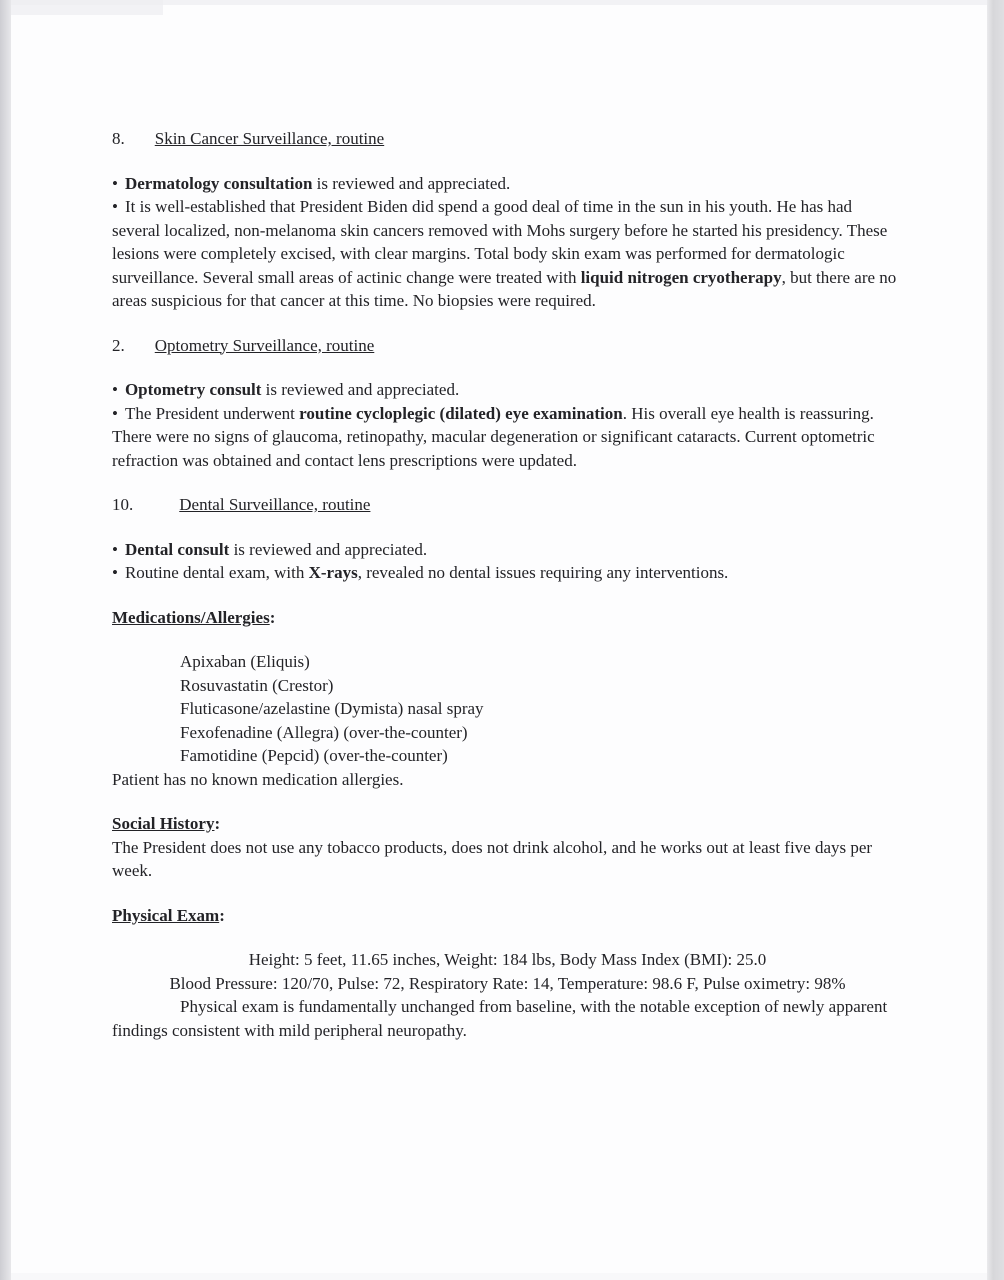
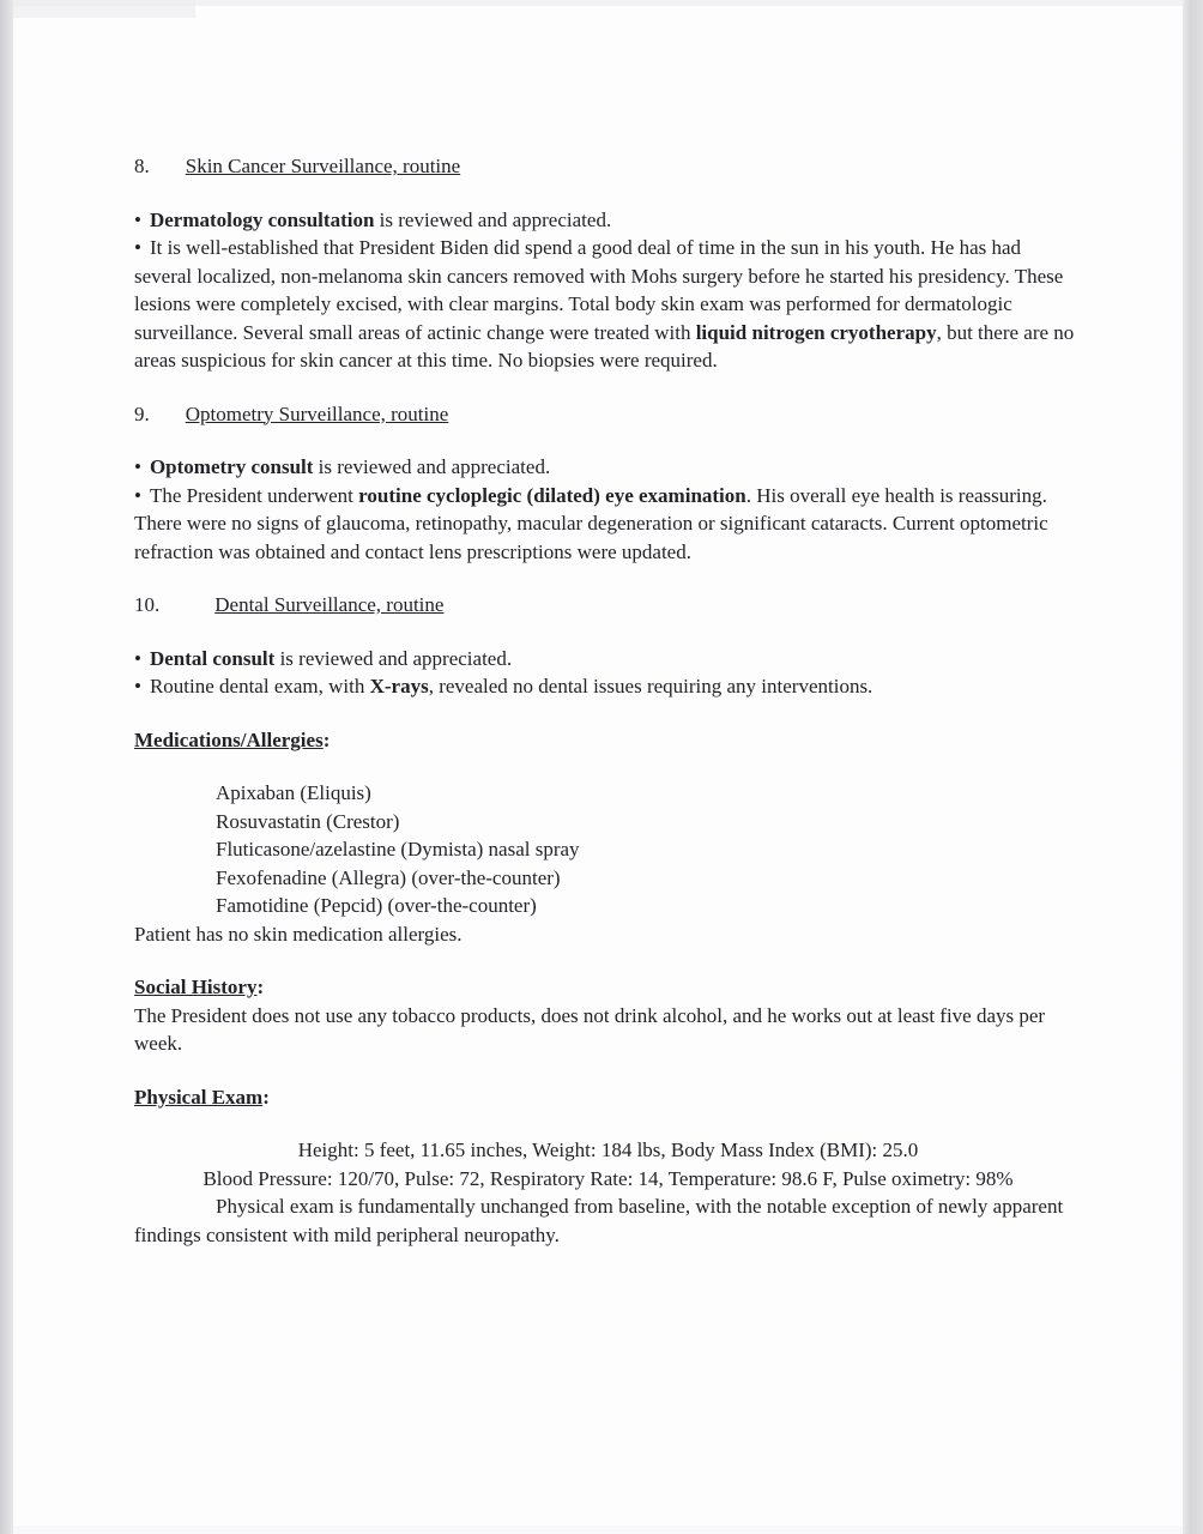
  8. Skin Cancer Surveillance, routine
  • Dermatology consultation is reviewed and appreciated.
- • It is well-established that President Biden did spend a good deal of time in the sun in his youth. He has had several localized, non-melanoma skin cancers removed with Mohs surgery before he started his presidency. These lesions were completely excised, with clear margins. Total body skin exam was performed for dermatologic surveillance. Several small areas of actinic change were treated with liquid nitrogen cryotherapy, but there are no areas suspicious for that cancer at this time. No biopsies were required.
+ • It is well-established that President Biden did spend a good deal of time in the sun in his youth. He has had several localized, non-melanoma skin cancers removed with Mohs surgery before he started his presidency. These lesions were completely excised, with clear margins. Total body skin exam was performed for dermatologic surveillance. Several small areas of actinic change were treated with liquid nitrogen cryotherapy, but there are no areas suspicious for skin cancer at this time. No biopsies were required.
- 2. Optometry Surveillance, routine
+ 9. Optometry Surveillance, routine
  • Optometry consult is reviewed and appreciated.
  • The President underwent routine cycloplegic (dilated) eye examination. His overall eye health is reassuring. There were no signs of glaucoma, retinopathy, macular degeneration or significant cataracts. Current optometric refraction was obtained and contact lens prescriptions were updated.
  10. Dental Surveillance, routine
  • Dental consult is reviewed and appreciated.
  • Routine dental exam, with X-rays, revealed no dental issues requiring any interventions.
  Medications/Allergies:
  Apixaban (Eliquis)
  Rosuvastatin (Crestor)
  Fluticasone/azelastine (Dymista) nasal spray
  Fexofenadine (Allegra) (over-the-counter)
  Famotidine (Pepcid) (over-the-counter)
- Patient has no known medication allergies.
+ Patient has no skin medication allergies.
  Social History:
  The President does not use any tobacco products, does not drink alcohol, and he works out at least five days per week.
  Physical Exam:
  Height: 5 feet, 11.65 inches, Weight: 184 lbs, Body Mass Index (BMI): 25.0
  Blood Pressure: 120/70, Pulse: 72, Respiratory Rate: 14, Temperature: 98.6 F, Pulse oximetry: 98%
  Physical exam is fundamentally unchanged from baseline, with the notable exception of newly apparent findings consistent with mild peripheral neuropathy.
